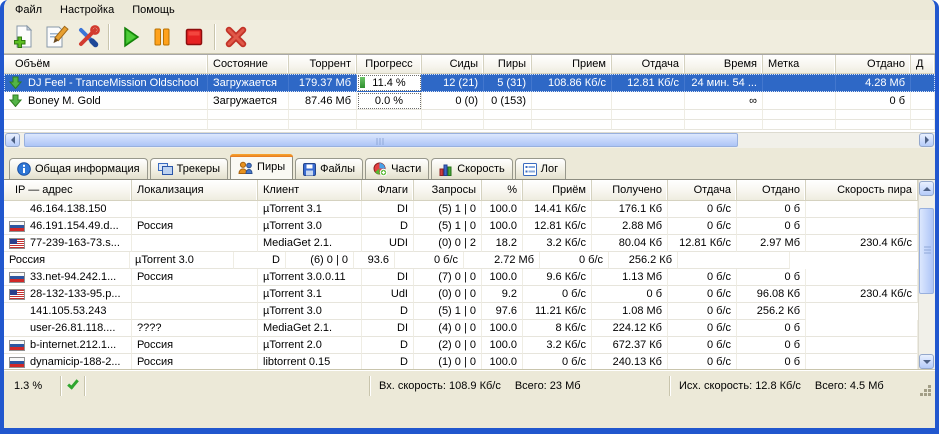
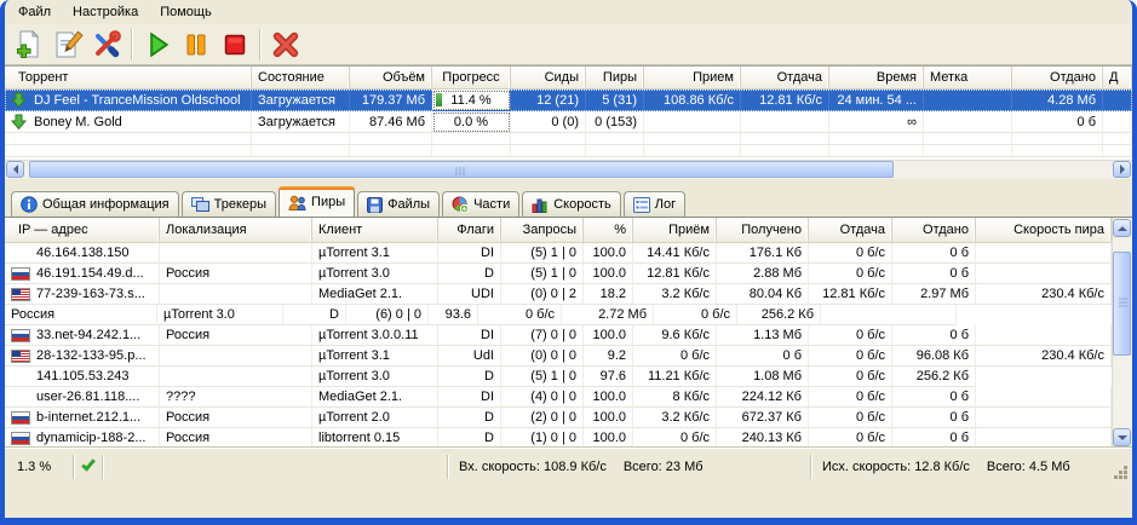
  Файл
  Настройка
  Помощь
- Объём
+ Торрент
  Состояние
- Торрент
+ Объём
  Прогресс
  Сиды
  Пиры
  Прием
  Отдача
  Время
  Метка
  Отдано
  Д
  DJ Feel - TranceMission Oldschool
  Загружается
  179.37 Мб
  11.4 %
  12 (21)
  5 (31)
  108.86 Кб/с
  12.81 Кб/с
  24 мин. 54 ...
  4.28 Мб
  Boney M. Gold
  Загружается
  87.46 Мб
  0.0 %
  0 (0)
  0 (153)
  ∞
  0 б
  Общая информация
  Трекеры
  Пиры
  Файлы
  Части
  Скорость
  Лог
  IP — адрес
  Локализация
  Клиент
  Флаги
  Запросы
  %
  Приём
  Получено
  Отдача
  Отдано
  Скорость пира
  46.164.138.150
  µTorrent 3.1
  DI
  (5) 1 | 0
  100.0
  14.41 Кб/с
  176.1 Кб
  0 б/с
  0 б
  46.191.154.49.d...
  Россия
  µTorrent 3.0
  D
  (5) 1 | 0
  100.0
  12.81 Кб/с
  2.88 Мб
  0 б/с
  0 б
  77-239-163-73.s...
  MediaGet 2.1.
  UDI
  (0) 0 | 2
  18.2
  3.2 Кб/с
  80.04 Кб
  12.81 Кб/с
  2.97 Мб
  230.4 Кб/с
  Россия
  µTorrent 3.0
  D
  (6) 0 | 0
  93.6
  0 б/с
  2.72 Мб
  0 б/с
  256.2 Кб
  33.net-94.242.1...
  Россия
  µTorrent 3.0.0.11
  DI
  (7) 0 | 0
  100.0
  9.6 Кб/с
  1.13 Мб
  0 б/с
  0 б
  28-132-133-95.p...
  µTorrent 3.1
  UdI
  (0) 0 | 0
  9.2
  0 б/с
  0 б
  0 б/с
  96.08 Кб
  230.4 Кб/с
  141.105.53.243
  µTorrent 3.0
  D
  (5) 1 | 0
  97.6
  11.21 Кб/с
  1.08 Мб
  0 б/с
  256.2 Кб
  user-26.81.118....
  ????
  MediaGet 2.1.
  DI
  (4) 0 | 0
  100.0
  8 Кб/с
  224.12 Кб
  0 б/с
  0 б
  b-internet.212.1...
  Россия
  µTorrent 2.0
  D
  (2) 0 | 0
  100.0
  3.2 Кб/с
  672.37 Кб
  0 б/с
  0 б
  dynamicip-188-2...
  Россия
  libtorrent 0.15
  D
  (1) 0 | 0
  100.0
  0 б/с
  240.13 Кб
  0 б/с
  0 б
  1.3 %
  Вх. скорость: 108.9 Кб/с
  Всего: 23 Мб
  Исх. скорость: 12.8 Кб/с
  Всего: 4.5 Мб
